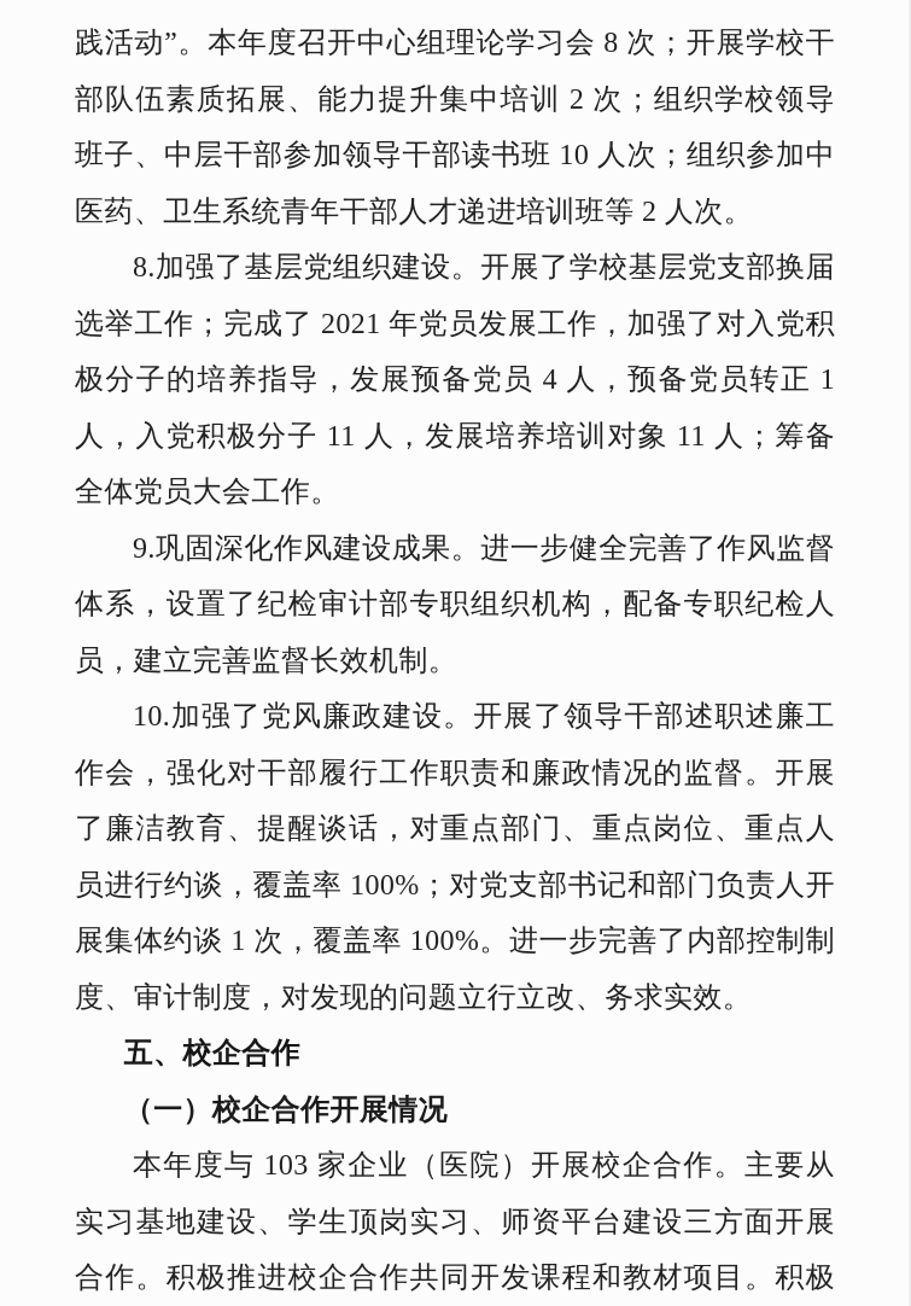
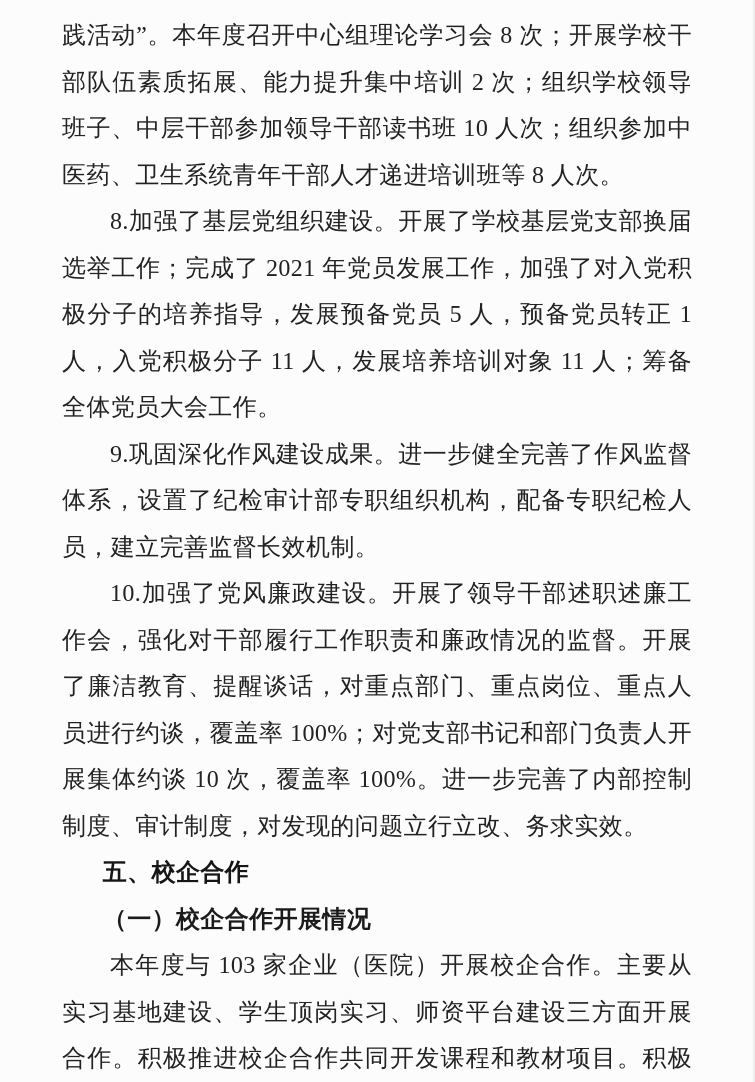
- 践活动”。本年度召开中心组理论学习会 8 次；开展学校干部队伍素质拓展、能力提升集中培训 2 次；组织学校领导班子、中层干部参加领导干部读书班 10 人次；组织参加中医药、卫生系统青年干部人才递进培训班等 2 人次。
+ 践活动”。本年度召开中心组理论学习会 8 次；开展学校干部队伍素质拓展、能力提升集中培训 2 次；组织学校领导班子、中层干部参加领导干部读书班 10 人次；组织参加中医药、卫生系统青年干部人才递进培训班等 8 人次。
- 8.加强了基层党组织建设。开展了学校基层党支部换届选举工作；完成了 2021 年党员发展工作，加强了对入党积极分子的培养指导，发展预备党员 4 人，预备党员转正 1 人，入党积极分子 11 人，发展培养培训对象 11 人；筹备全体党员大会工作。
+ 8.加强了基层党组织建设。开展了学校基层党支部换届选举工作；完成了 2021 年党员发展工作，加强了对入党积极分子的培养指导，发展预备党员 5 人，预备党员转正 1 人，入党积极分子 11 人，发展培养培训对象 11 人；筹备全体党员大会工作。
  9.巩固深化作风建设成果。进一步健全完善了作风监督体系，设置了纪检审计部专职组织机构，配备专职纪检人员，建立完善监督长效机制。
- 10.加强了党风廉政建设。开展了领导干部述职述廉工作会，强化对干部履行工作职责和廉政情况的监督。开展了廉洁教育、提醒谈话，对重点部门、重点岗位、重点人员进行约谈，覆盖率 100%；对党支部书记和部门负责人开展集体约谈 1 次，覆盖率 100%。进一步完善了内部控制制度、审计制度，对发现的问题立行立改、务求实效。
+ 10.加强了党风廉政建设。开展了领导干部述职述廉工作会，强化对干部履行工作职责和廉政情况的监督。开展了廉洁教育、提醒谈话，对重点部门、重点岗位、重点人员进行约谈，覆盖率 100%；对党支部书记和部门负责人开展集体约谈 10 次，覆盖率 100%。进一步完善了内部控制制度、审计制度，对发现的问题立行立改、务求实效。
  五、校企合作
  （一）校企合作开展情况
  本年度与 103 家企业（医院）开展校企合作。主要从实习基地建设、学生顶岗实习、师资平台建设三方面开展合作。积极推进校企合作共同开发课程和教材项目。积极
